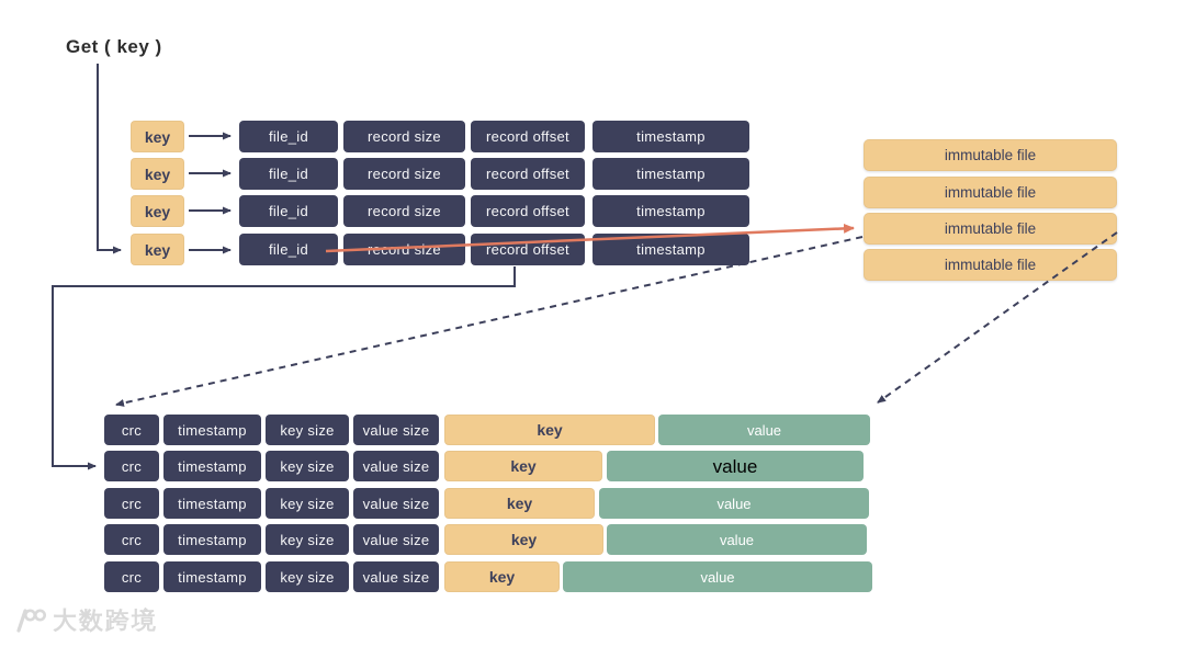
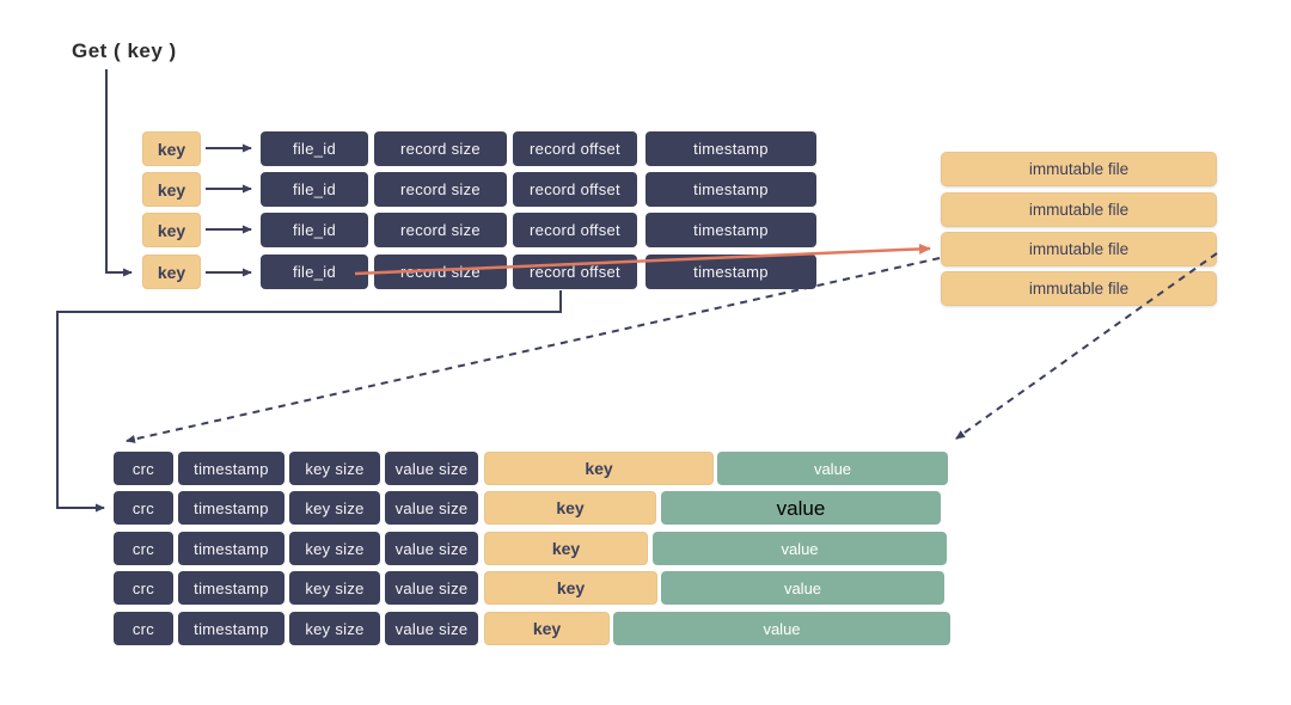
  Get ( key )
  key
  key
  key
  key
  file_id
  record size
  record offset
  timestamp
  file_id
  record size
  record offset
  timestamp
  file_id
  record size
  record offset
  timestamp
  file_id
  record offset
  timestamp
  immutable file
  immutable file
  immutable file
  immutable file
  crc
  timestamp
  key size
  value size
  key
  value
  crc
  timestamp
  key size
  value size
  key
  value
  crc
  timestamp
  key size
  value size
  key
  value
  crc
  timestamp
  key size
  value size
  key
  value
  crc
  timestamp
  key size
  value size
  key
  value
- 大数跨境
